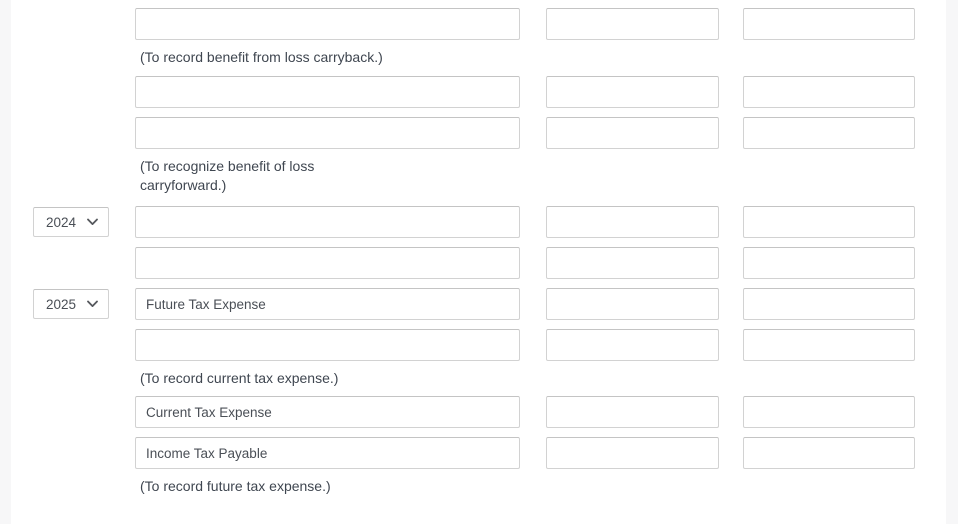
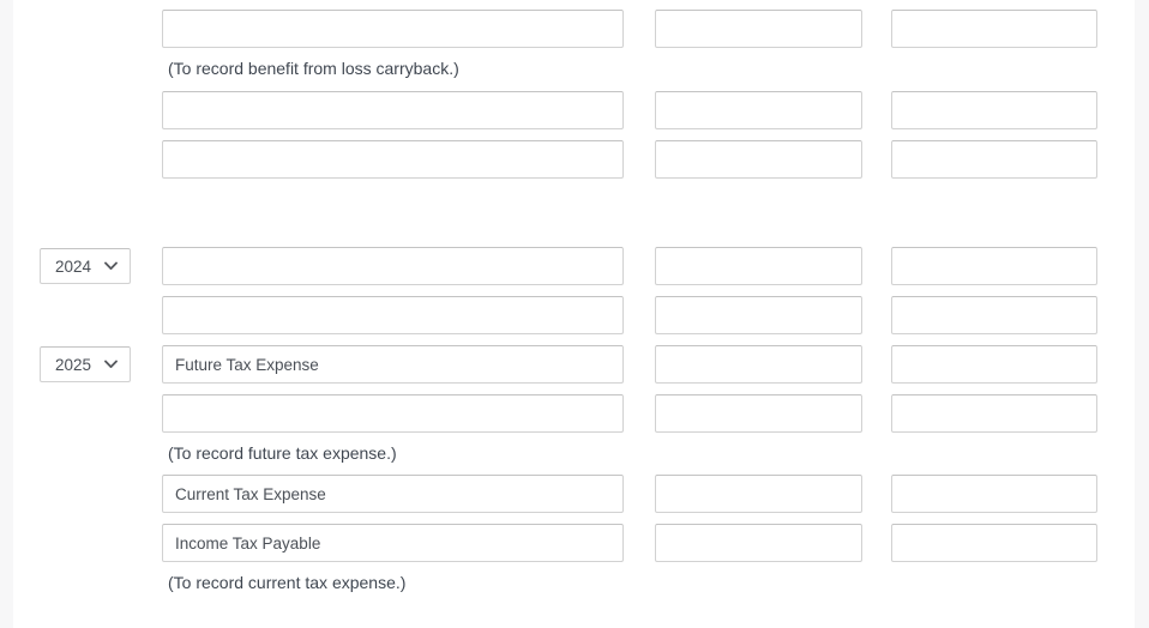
  (To record benefit from loss carryback.)
- (To recognize benefit of loss
- carryforward.)
  2024
  2025
  Future Tax Expense
- (To record current tax expense.)
+ (To record future tax expense.)
  Current Tax Expense
  Income Tax Payable
- (To record future tax expense.)
+ (To record current tax expense.)
